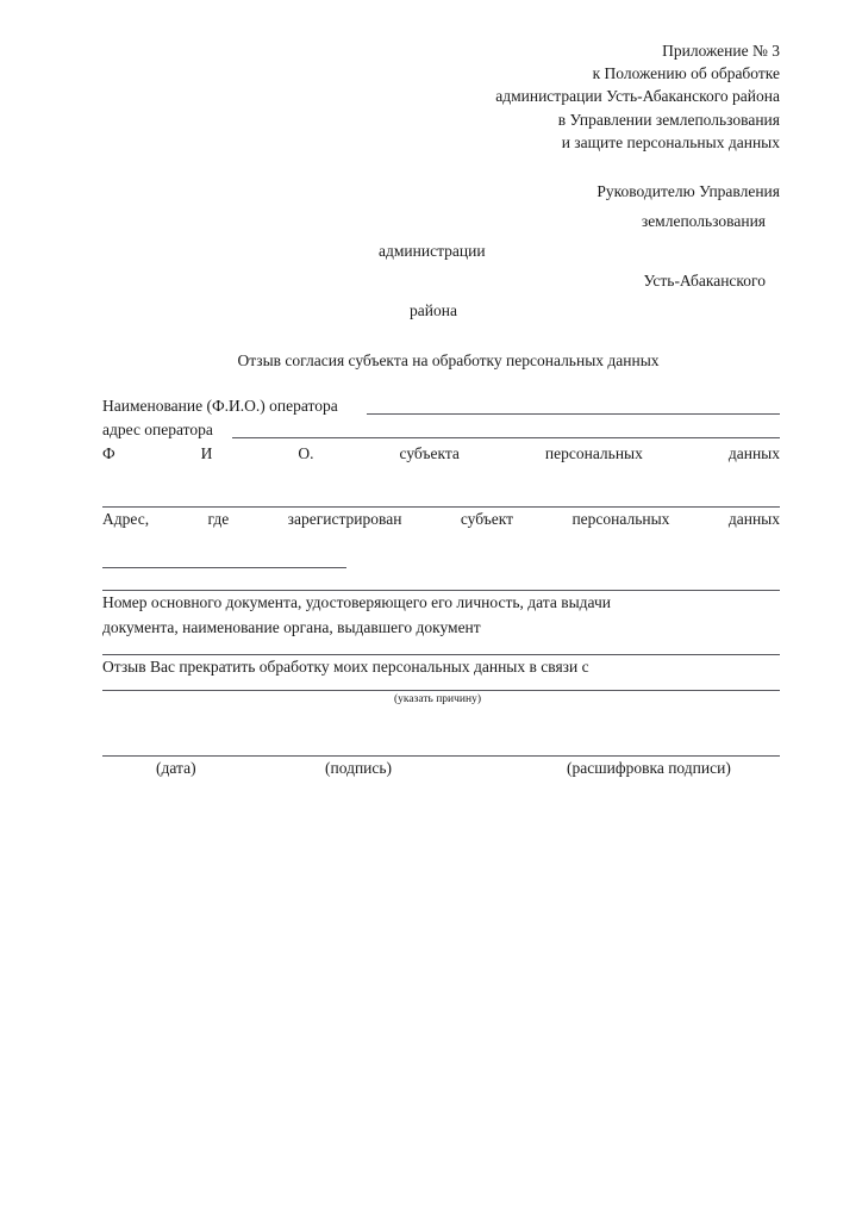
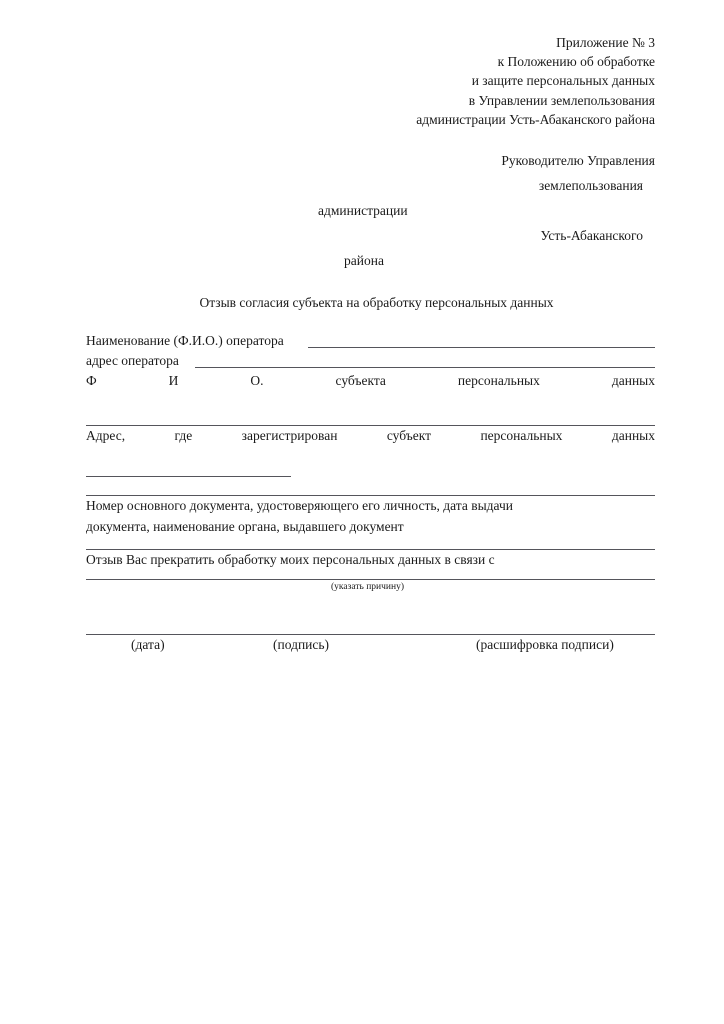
  Приложение № 3
  к Положению об обработке
- администрации Усть-Абаканского района
+ и защите персональных данных
  в Управлении землепользования
- и защите персональных данных
+ администрации Усть-Абаканского района
  Руководителю Управления
  землепользования
  администрации
  Усть-Абаканского
  района
  Отзыв согласия субъекта на обработку персональных данных
  Наименование (Ф.И.О.) оператора
  адрес оператора
  Ф И О. субъекта персональных данных
  Адрес, где зарегистрирован субъект персональных данных
  Номер основного документа, удостоверяющего его личность, дата выдачи
  документа, наименование органа, выдавшего документ
  Отзыв Вас прекратить обработку моих персональных данных в связи с
  (указать причину)
  (дата)
  (подпись)
  (расшифровка подписи)
